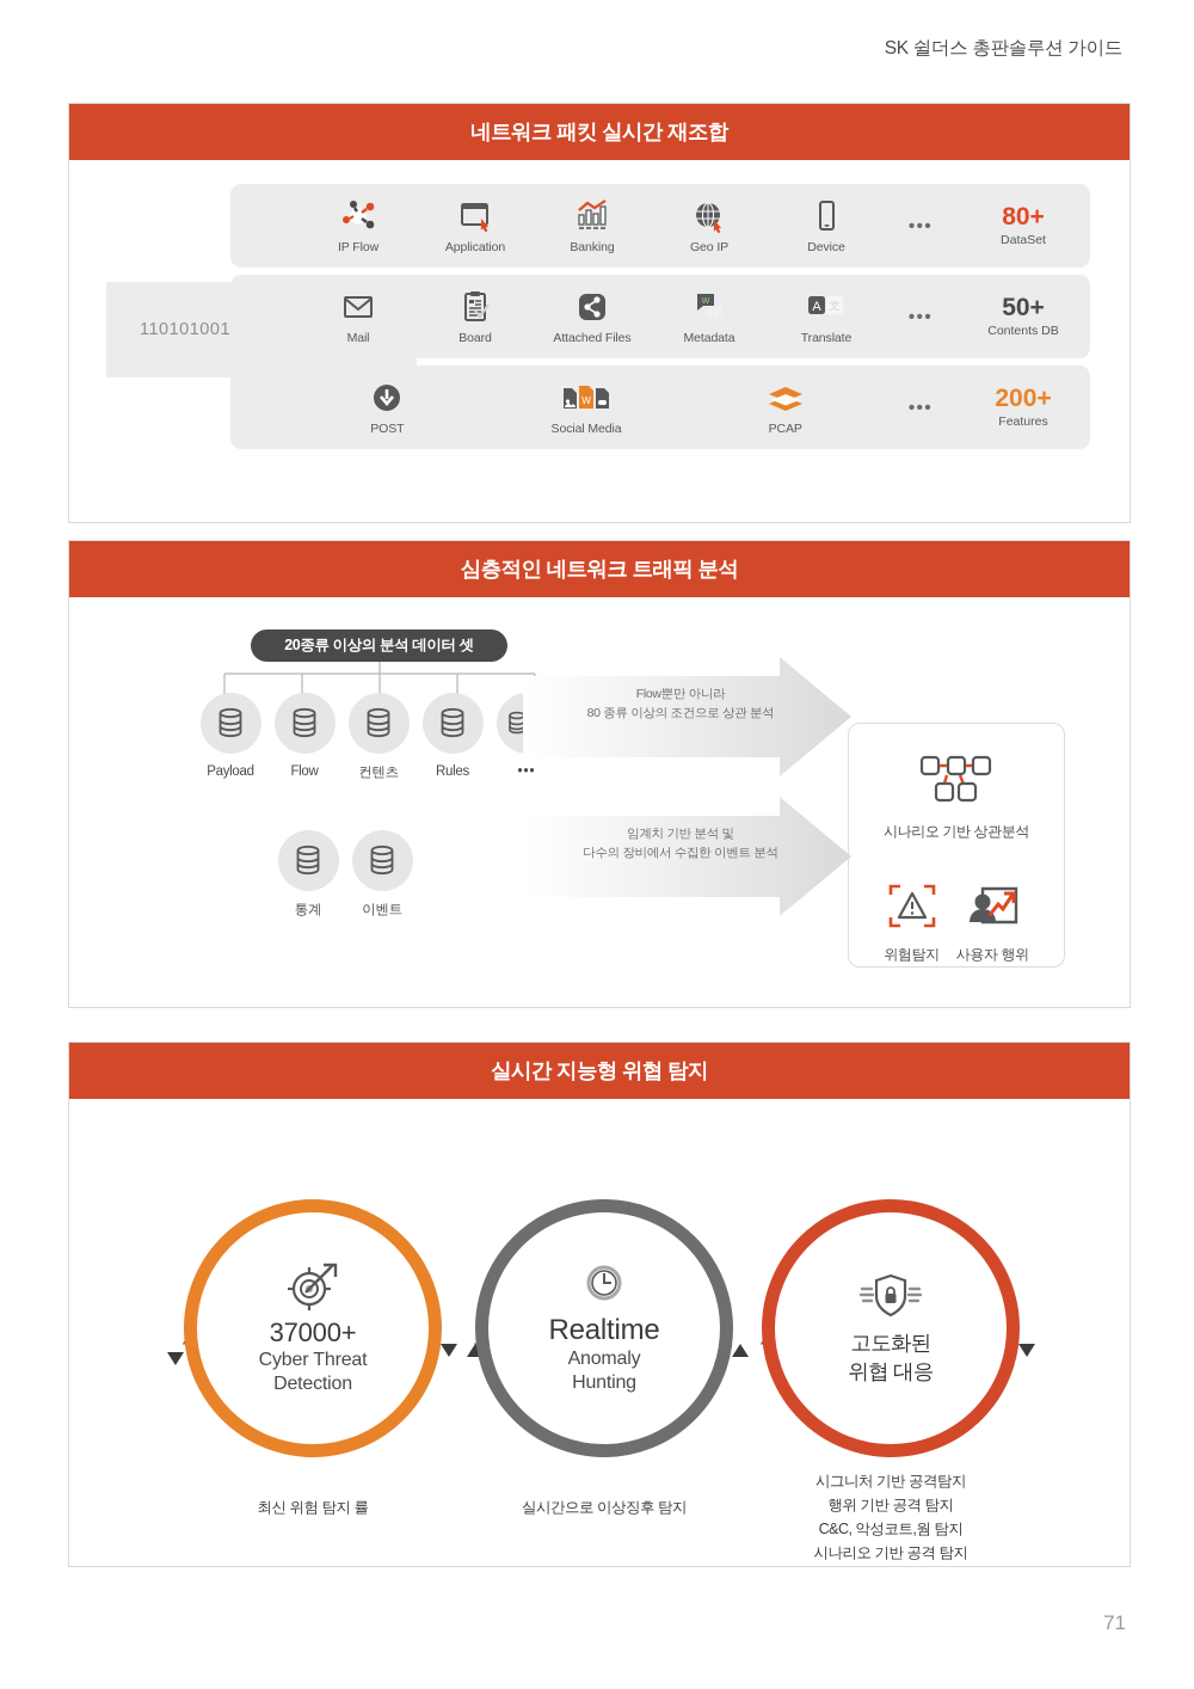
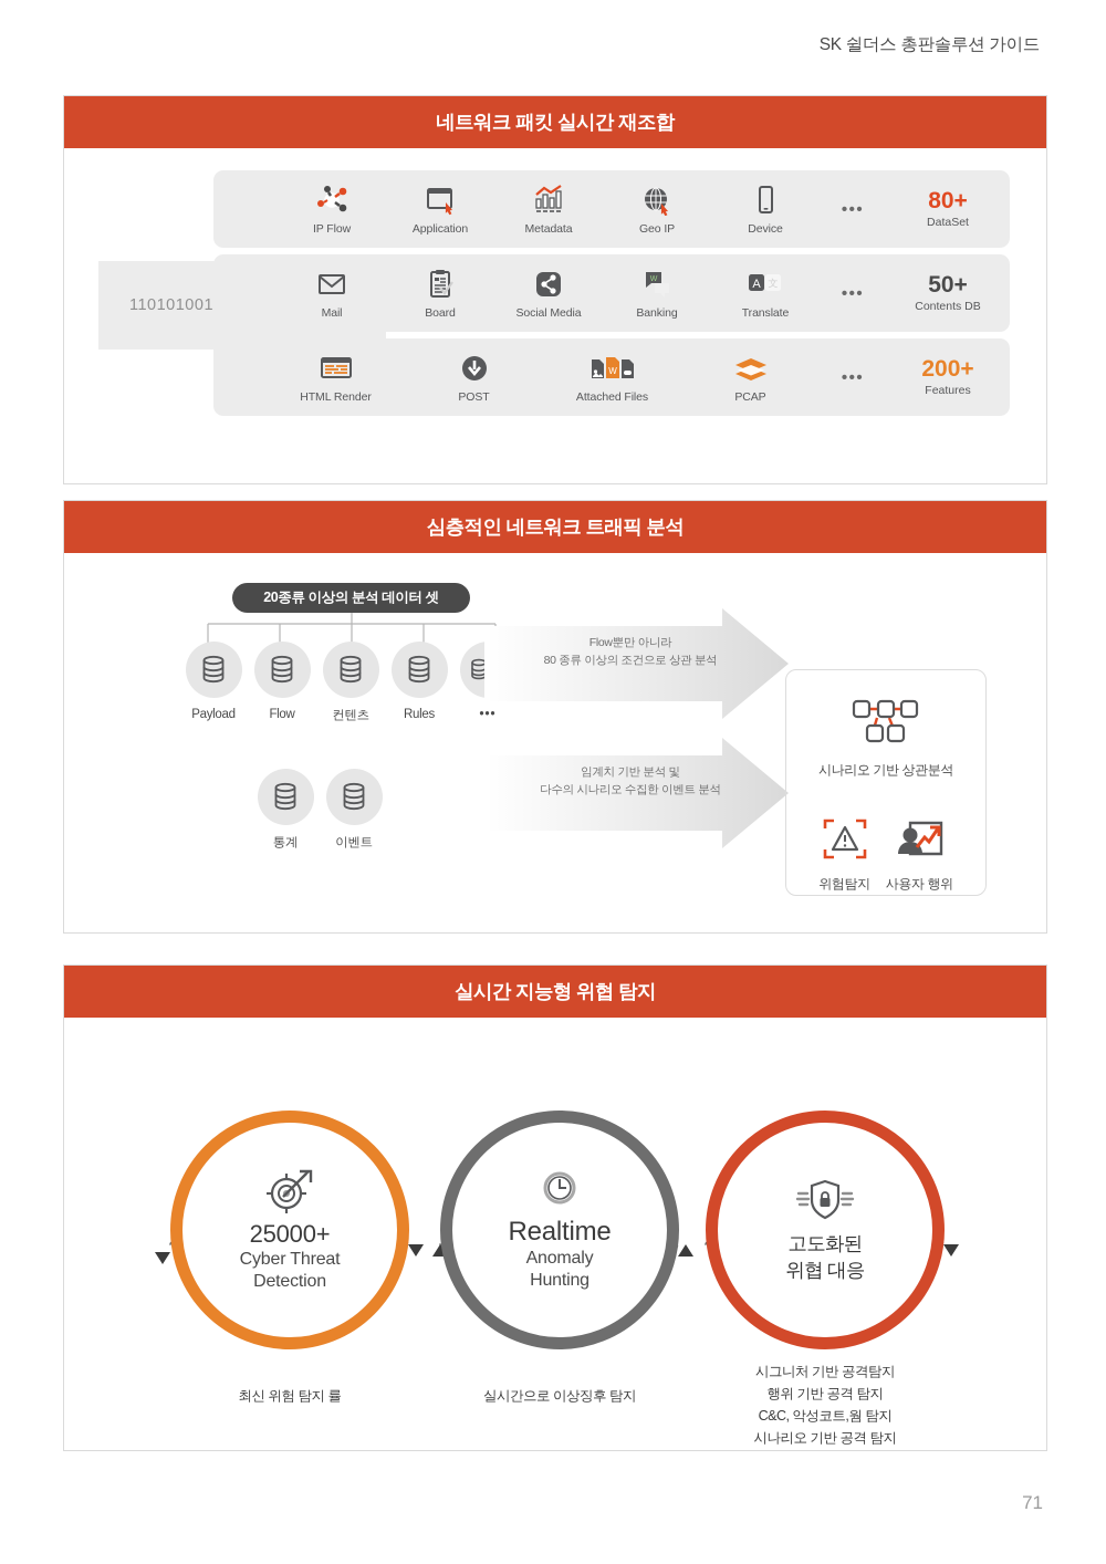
  SK 쉴더스 총판솔루션 가이드
  네트워크 패킷 실시간 재조합
  110101001
  IP Flow
  Application
- Banking
+ Metadata
  Geo IP
  Device
  •••
  80+
  DataSet
  Mail
  Board
- Attached Files
+ Social Media
- Metadata
+ Banking
  A
  文
  Translate
  •••
  50+
  Contents DB
+ HTML Render
  POST
  W
- Social Media
+ Attached Files
  PCAP
  •••
  200+
  Features
  심층적인 네트워크 트래픽 분석
  20종류 이상의 분석 데이터 셋
  Payload
  Flow
  컨텐츠
  Rules
  •••
  통계
  이벤트
  Flow뿐만 아니라
  80 종류 이상의 조건으로 상관 분석
  임계치 기반 분석 및
- 다수의 장비에서 수집한 이벤트 분석
+ 다수의 시나리오 수집한 이벤트 분석
  시나리오 기반 상관분석
  위험탐지
  사용자 행위
  실시간 지능형 위협 탐지
- 37000+
+ 25000+
  Cyber Threat
  Detection
  Realtime
  Anomaly
  Hunting
  고도화된
  위협 대응
  최신 위험 탐지 률
  실시간으로 이상징후 탐지
  시그니처 기반 공격탐지
  행위 기반 공격 탐지
  C&C, 악성코트,웜 탐지
  시나리오 기반 공격 탐지
  71
